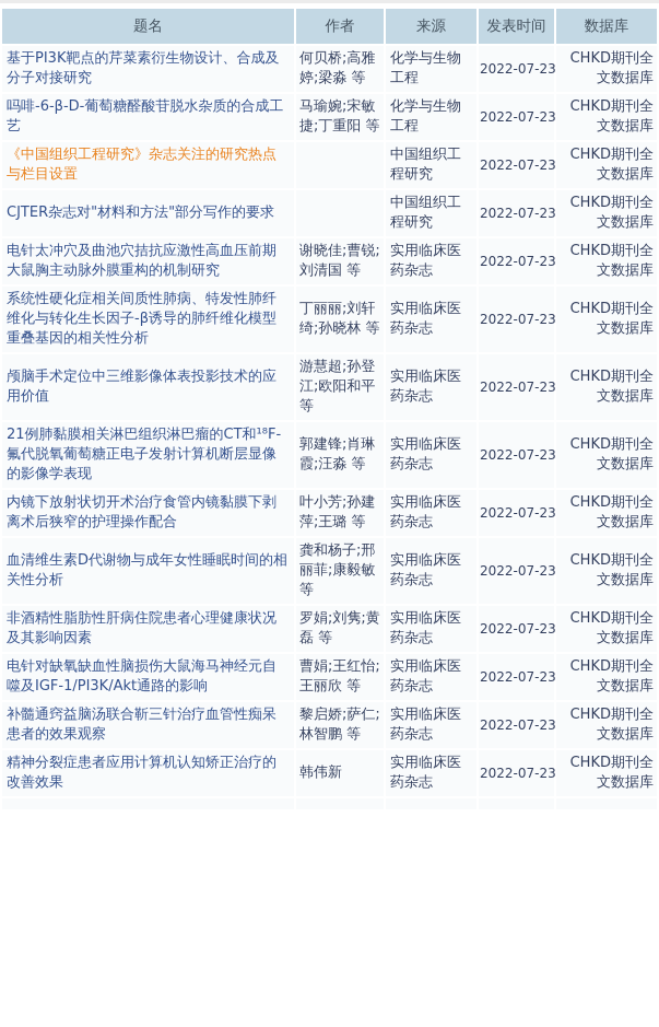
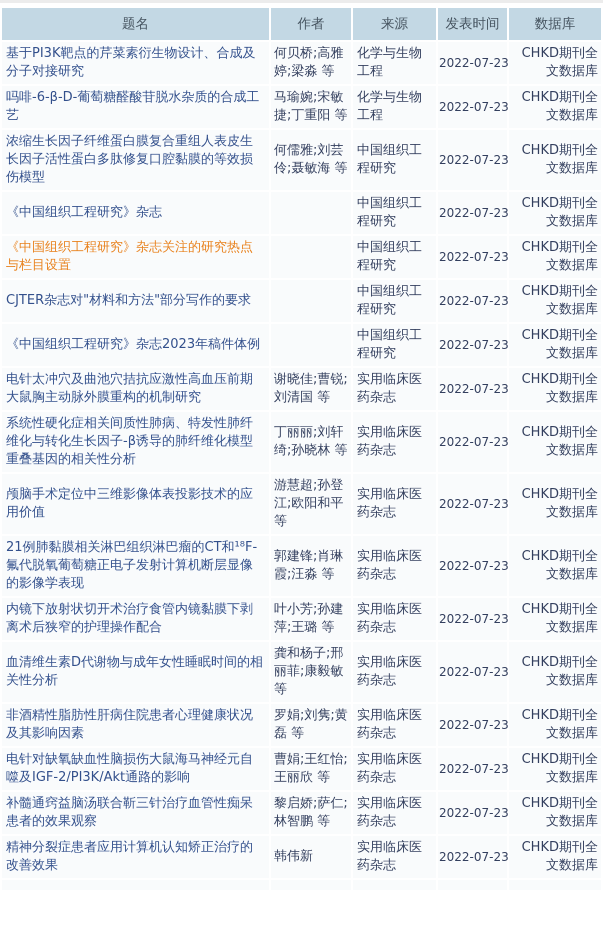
  题名	作者	来源	发表时间	数据库
  基于PI3K靶点的芹菜素衍生物设计、合成及分子对接研究	何贝桥;高雅婷;梁淼 等	化学与生物工程	2022-07-23	CHKD期刊全文数据库
  吗啡-6-β-D-葡萄糖醛酸苷脱水杂质的合成工艺	马瑜婉;宋敏捷;丁重阳 等	化学与生物工程	2022-07-23	CHKD期刊全文数据库
+ 浓缩生长因子纤维蛋白膜复合重组人表皮生长因子活性蛋白多肽修复口腔黏膜的等效损伤模型	何儒雅;刘芸伶;聂敏海 等	中国组织工程研究	2022-07-23	CHKD期刊全文数据库
+ 《中国组织工程研究》杂志		中国组织工程研究	2022-07-23	CHKD期刊全文数据库
  《中国组织工程研究》杂志关注的研究热点与栏目设置		中国组织工程研究	2022-07-23	CHKD期刊全文数据库
  CJTER杂志对"材料和方法"部分写作的要求		中国组织工程研究	2022-07-23	CHKD期刊全文数据库
+ 《中国组织工程研究》杂志2023年稿件体例		中国组织工程研究	2022-07-23	CHKD期刊全文数据库
  电针太冲穴及曲池穴拮抗应激性高血压前期大鼠胸主动脉外膜重构的机制研究	谢晓佳;曹锐;刘清国 等	实用临床医药杂志	2022-07-23	CHKD期刊全文数据库
  系统性硬化症相关间质性肺病、特发性肺纤维化与转化生长因子-β诱导的肺纤维化模型重叠基因的相关性分析	丁丽丽;刘轩绮;孙晓林 等	实用临床医药杂志	2022-07-23	CHKD期刊全文数据库
  颅脑手术定位中三维影像体表投影技术的应用价值	游慧超;孙登江;欧阳和平 等	实用临床医药杂志	2022-07-23	CHKD期刊全文数据库
  21例肺黏膜相关淋巴组织淋巴瘤的CT和¹⁸F-氟代脱氧葡萄糖正电子发射计算机断层显像的影像学表现	郭建锋;肖琳霞;汪淼 等	实用临床医药杂志	2022-07-23	CHKD期刊全文数据库
  内镜下放射状切开术治疗食管内镜黏膜下剥离术后狭窄的护理操作配合	叶小芳;孙建萍;王璐 等	实用临床医药杂志	2022-07-23	CHKD期刊全文数据库
  血清维生素D代谢物与成年女性睡眠时间的相关性分析	龚和杨子;邢丽菲;康毅敏 等	实用临床医药杂志	2022-07-23	CHKD期刊全文数据库
  非酒精性脂肪性肝病住院患者心理健康状况及其影响因素	罗娟;刘隽;黄磊 等	实用临床医药杂志	2022-07-23	CHKD期刊全文数据库
- 电针对缺氧缺血性脑损伤大鼠海马神经元自噬及IGF-1/PI3K/Akt通路的影响	曹娟;王红怡;王丽欣 等	实用临床医药杂志	2022-07-23	CHKD期刊全文数据库
+ 电针对缺氧缺血性脑损伤大鼠海马神经元自噬及IGF-2/PI3K/Akt通路的影响	曹娟;王红怡;王丽欣 等	实用临床医药杂志	2022-07-23	CHKD期刊全文数据库
  补髓通窍益脑汤联合靳三针治疗血管性痴呆患者的效果观察	黎启娇;萨仁;林智鹏 等	实用临床医药杂志	2022-07-23	CHKD期刊全文数据库
  精神分裂症患者应用计算机认知矫正治疗的改善效果	韩伟新	实用临床医药杂志	2022-07-23	CHKD期刊全文数据库
